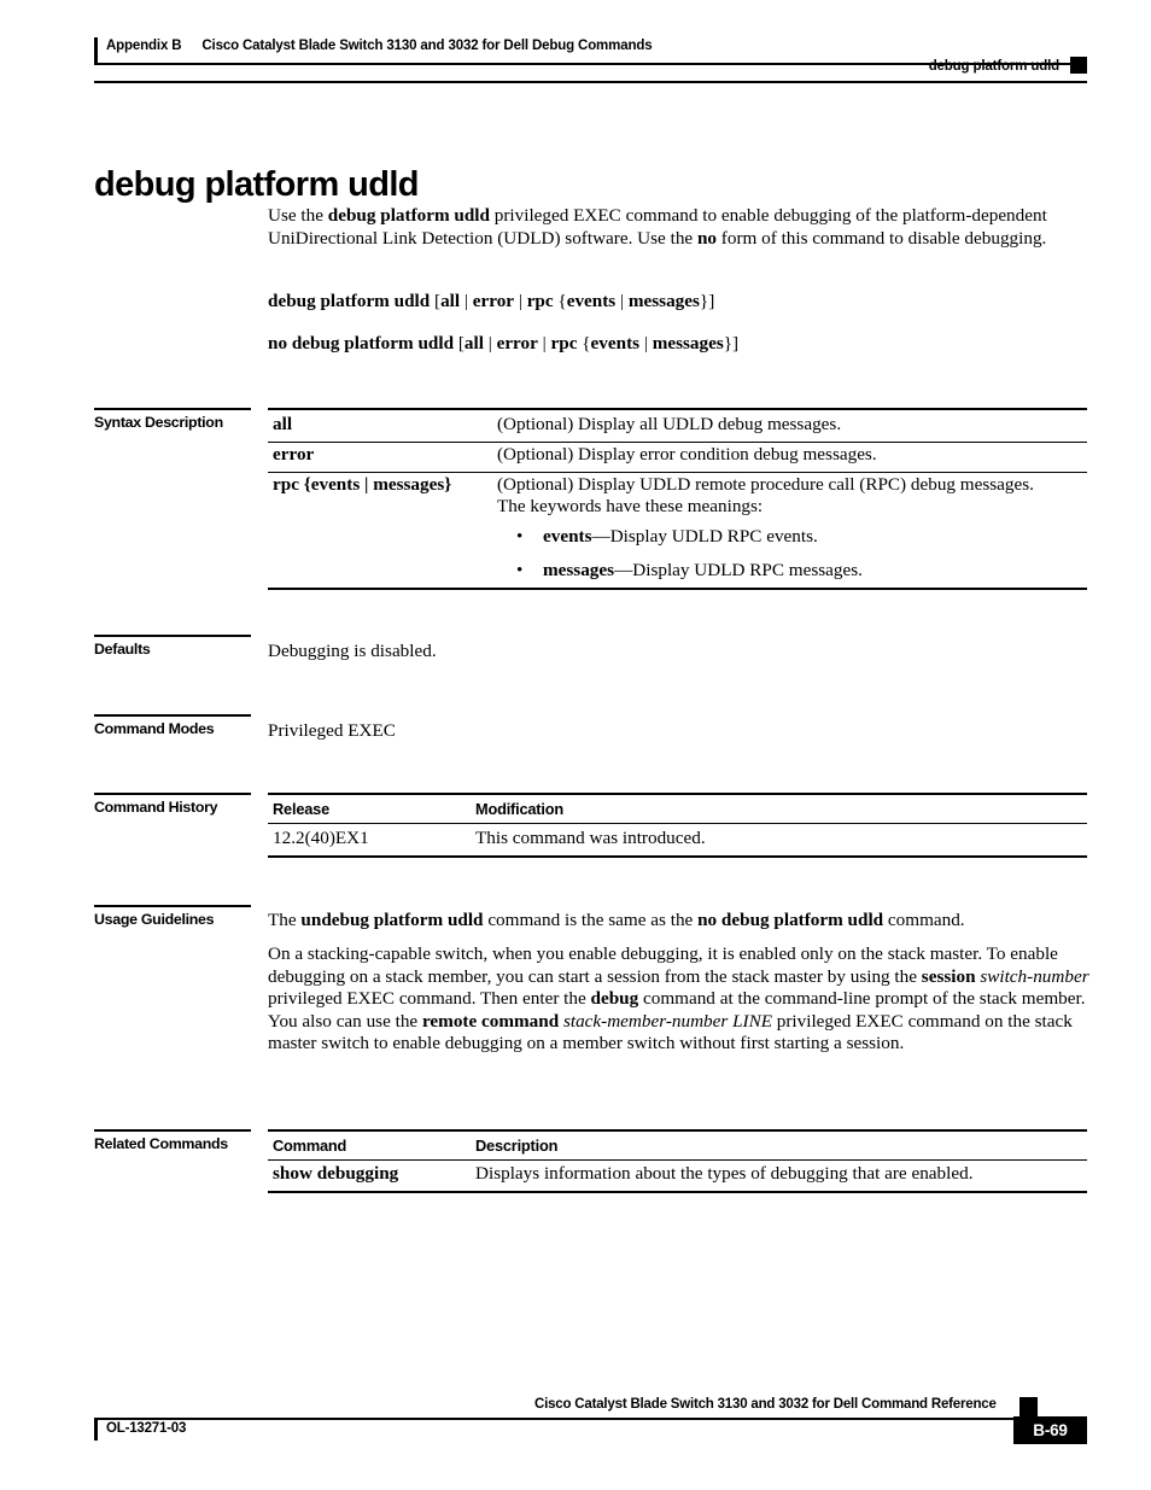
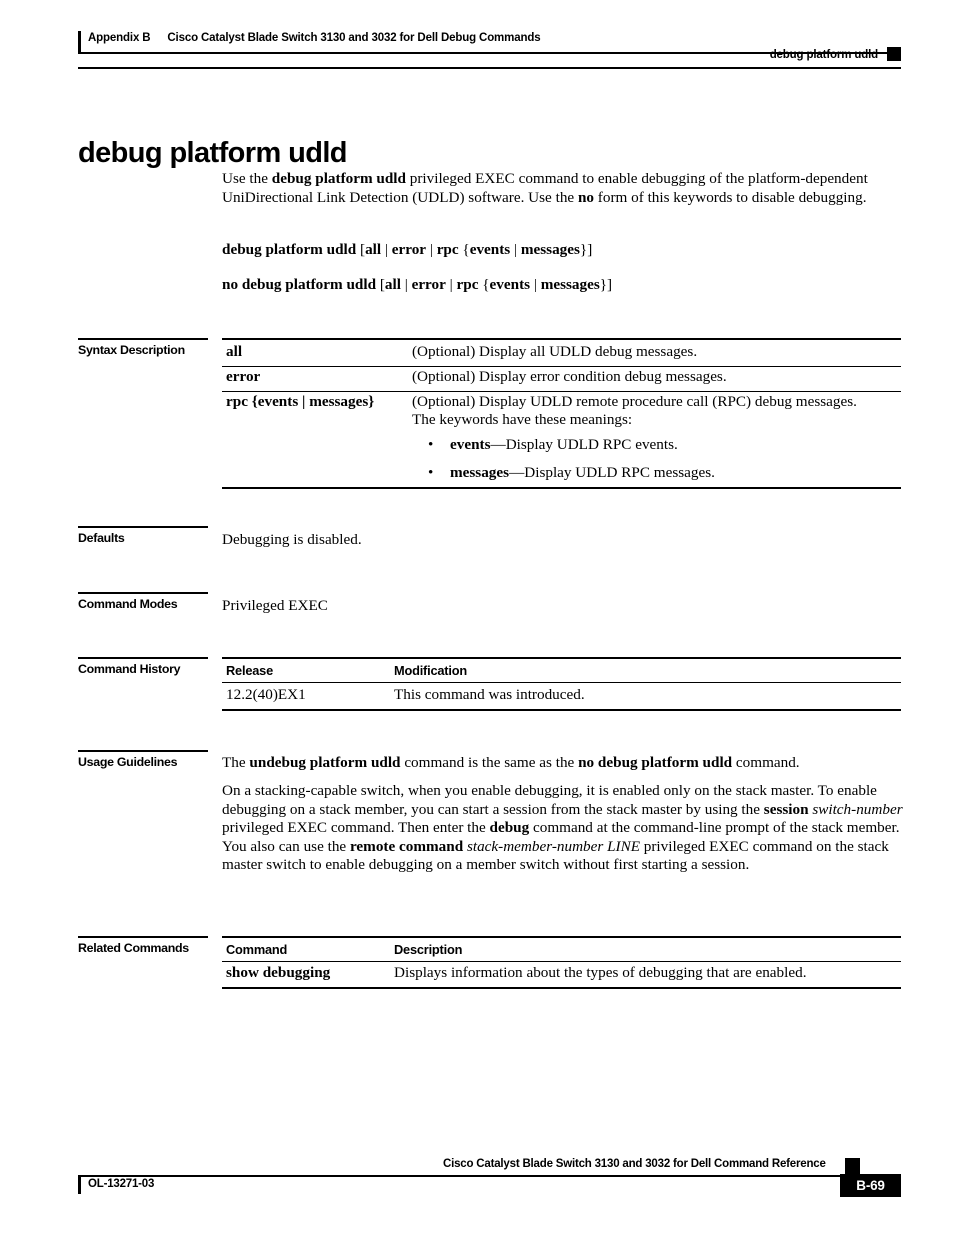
  Appendix B Cisco Catalyst Blade Switch 3130 and 3032 for Dell Debug Commands
  debug platform udld
  debug platform udld
- Use the debug platform udld privileged EXEC command to enable debugging of the platform-dependent UniDirectional Link Detection (UDLD) software. Use the no form of this command to disable debugging.
+ Use the debug platform udld privileged EXEC command to enable debugging of the platform-dependent UniDirectional Link Detection (UDLD) software. Use the no form of this keywords to disable debugging.
  debug platform udld [all | error | rpc {events | messages}]
  no debug platform udld [all | error | rpc {events | messages}]
  Syntax Description
  all
  (Optional) Display all UDLD debug messages.
  error
  (Optional) Display error condition debug messages.
  rpc {events | messages}
  (Optional) Display UDLD remote procedure call (RPC) debug messages.
  The keywords have these meanings:
  •
  events—Display UDLD RPC events.
  •
  messages—Display UDLD RPC messages.
  Defaults
  Debugging is disabled.
  Command Modes
  Privileged EXEC
  Command History
  Release
  Modification
  12.2(40)EX1
  This command was introduced.
  Usage Guidelines
  The undebug platform udld command is the same as the no debug platform udld command.
  On a stacking-capable switch, when you enable debugging, it is enabled only on the stack master. To enable debugging on a stack member, you can start a session from the stack master by using the session switch-number privileged EXEC command. Then enter the debug command at the command-line prompt of the stack member. You also can use the remote command stack-member-number LINE privileged EXEC command on the stack master switch to enable debugging on a member switch without first starting a session.
  Related Commands
  Command
  Description
  show debugging
  Displays information about the types of debugging that are enabled.
  Cisco Catalyst Blade Switch 3130 and 3032 for Dell Command Reference
  OL-13271-03
  B-69
